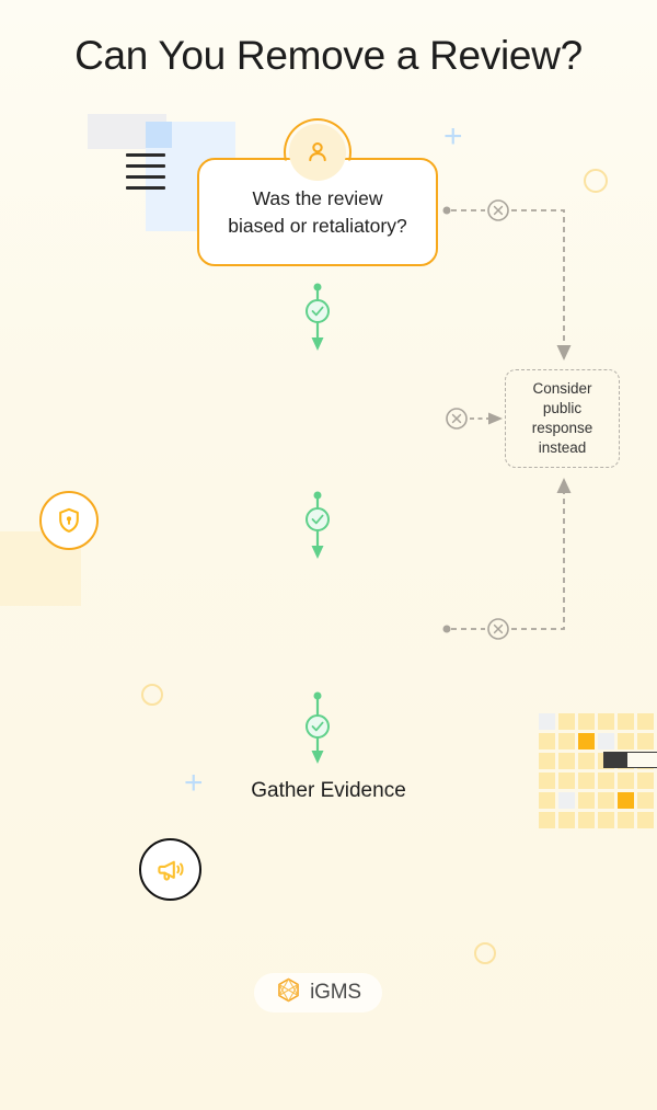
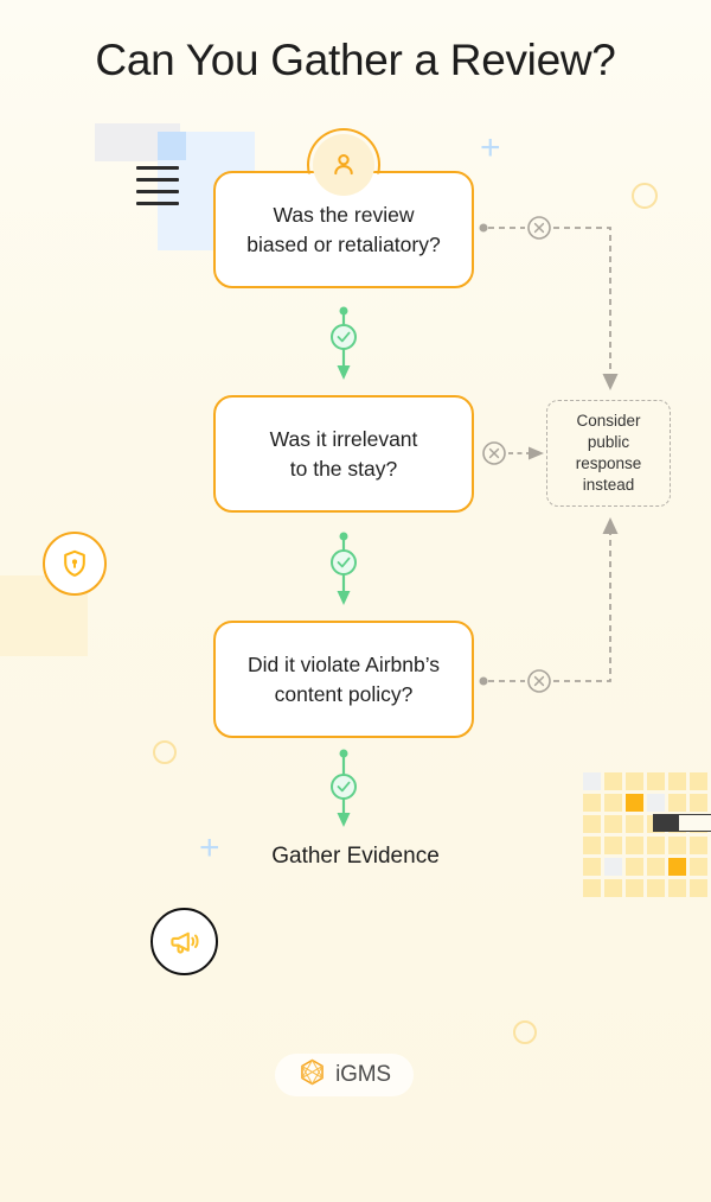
  +
  +
- Can You Remove a Review?
+ Can You Gather a Review?
  Was the review
  biased or retaliatory?
+ Was it irrelevant
+ to the stay?
+ Did it violate Airbnb’s
+ content policy?
  Consider
  public
  response
  instead
  Gather Evidence
  iGMS
